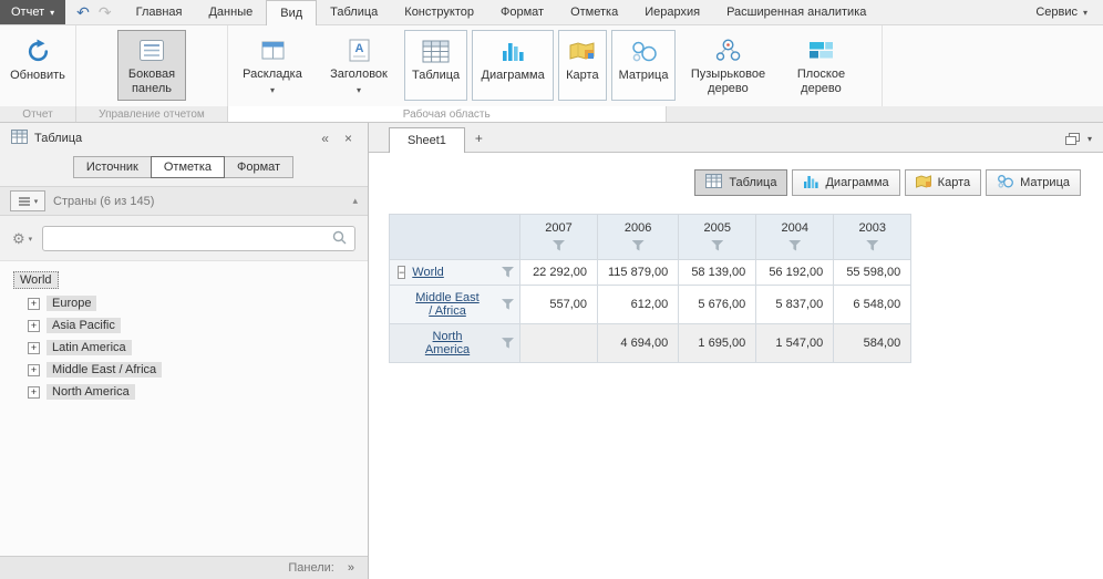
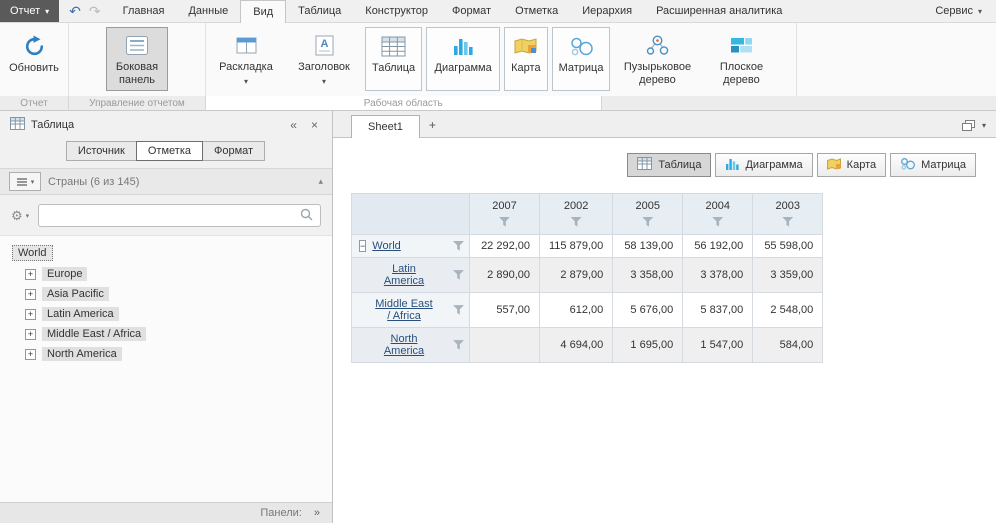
  Отчет
  ▾
  ↶
  ↷
  Главная
  Данные
  Вид
  Таблица
  Конструктор
  Формат
  Отметка
  Иерархия
  Расширенная аналитика
  Сервис
  ▾
  Обновить
  Боковая панель
  Раскладка
  ▾
  A
  Заголовок
  ▾
  Таблица
  Диаграмма
  Карта
  Матрица
  Пузырьковое дерево
  Плоское дерево
  Отчет
  Управление отчетом
  Рабочая область
  Таблица
  «
  ×
  Источник
  Отметка
  Формат
  Страны (6 из 145)
  ▴
  ⚙
  World
  +
  Europe
  +
  Asia Pacific
  +
  Latin America
  +
  Middle East / Africa
  +
  North America
  Панели:
  »
  Sheet1
  +
  ▾
  Таблица
  Диаграмма
  Карта
  Матрица
- 	2007	2006	2005	2004	2003
+ 	2007	2002	2005	2004	2003
  − World	22 292,00	115 879,00	58 139,00	56 192,00	55 598,00
+ Latin America	2 890,00	2 879,00	3 358,00	3 378,00	3 359,00
- Middle East / Africa	557,00	612,00	5 676,00	5 837,00	6 548,00
+ Middle East / Africa	557,00	612,00	5 676,00	5 837,00	2 548,00
  North America		4 694,00	1 695,00	1 547,00	584,00
